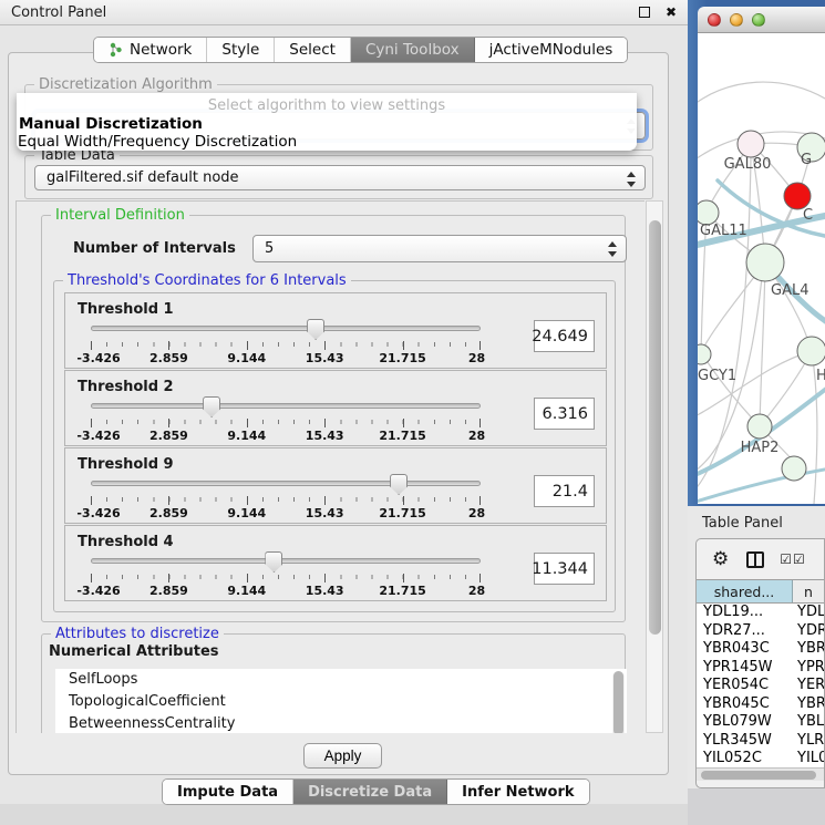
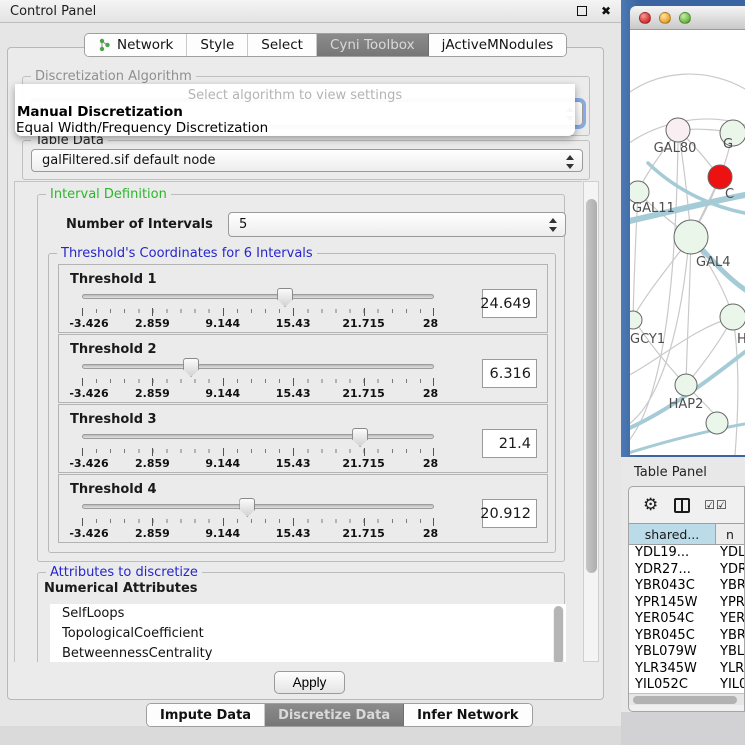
  Control Panel
  ✖
  Network
  Style
  Select
  Cyni Toolbox
  jActiveMNodules
  Discretization Algorithm
  Table Data
  galFiltered.sif default node
  Interval Definition
  Number of Intervals
  5
  Threshold's Coordinates for 6 Intervals
  Threshold 1
  -3.426
  2.859
  9.144
  15.43
  21.715
  28
  24.649
  Threshold 2
  -3.426
  2.859
  9.144
  15.43
  21.715
  28
  6.316
- Threshold 9
+ Threshold 3
  -3.426
  2.859
  9.144
  15.43
  21.715
  28
  21.4
  Threshold 4
  -3.426
  2.859
  9.144
  21.715
  15.43
  28
- 11.344
+ 20.912
  Attributes to discretize
  Numerical Attributes
  SelfLoops
  TopologicalCoefficient
  BetweennessCentrality
  Apply
  Select algorithm to view settings
  Manual Discretization
  Equal Width/Frequency Discretization
  Impute Data
  Discretize Data
  Infer Network
  GAL80
  G
  C
  GAL11
  GAL4
  GCY1
  H
  HAP2
  Table Panel
  ⚙
  ☑☑
  shared...
  n
  YDL19...
  YDL
  YDR27...
  YDR
  YBR043C
  YBR
  YPR145W
  YPR
  YER054C
  YER
  YBR045C
  YBR
  YBL079W
  YBL
  YLR345W
  YLR
  YIL052C
  YIL0
